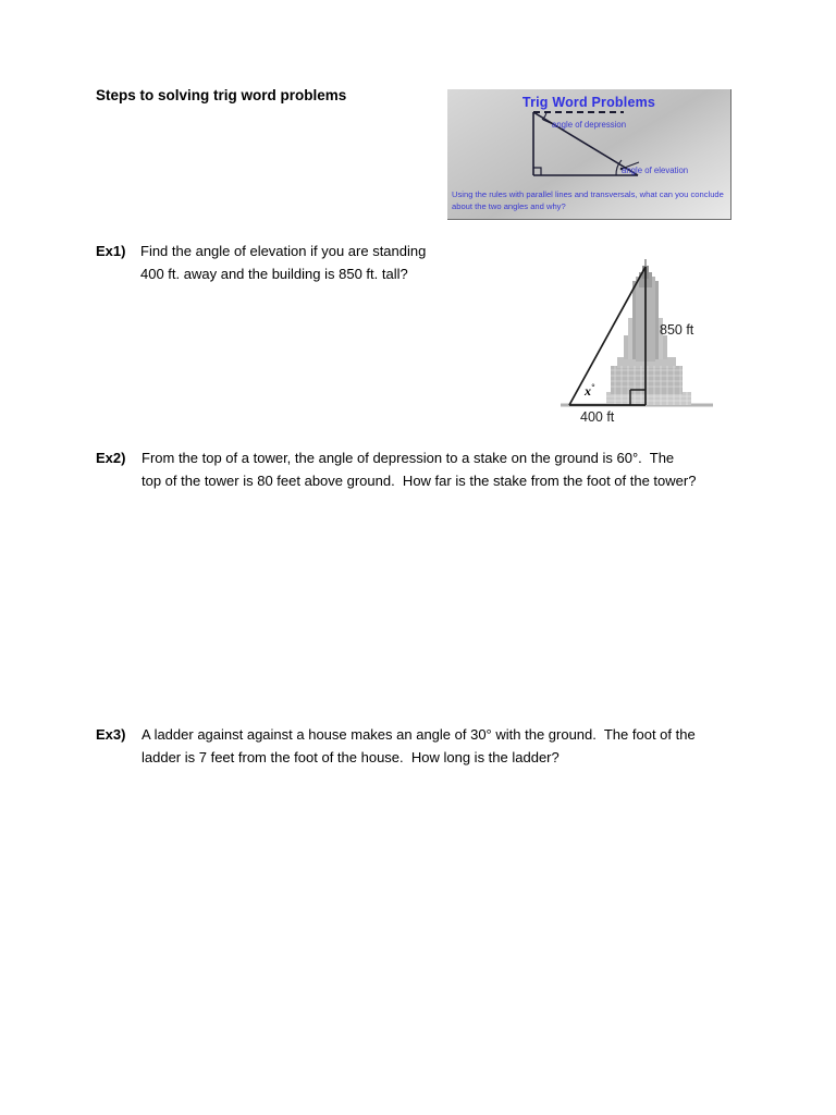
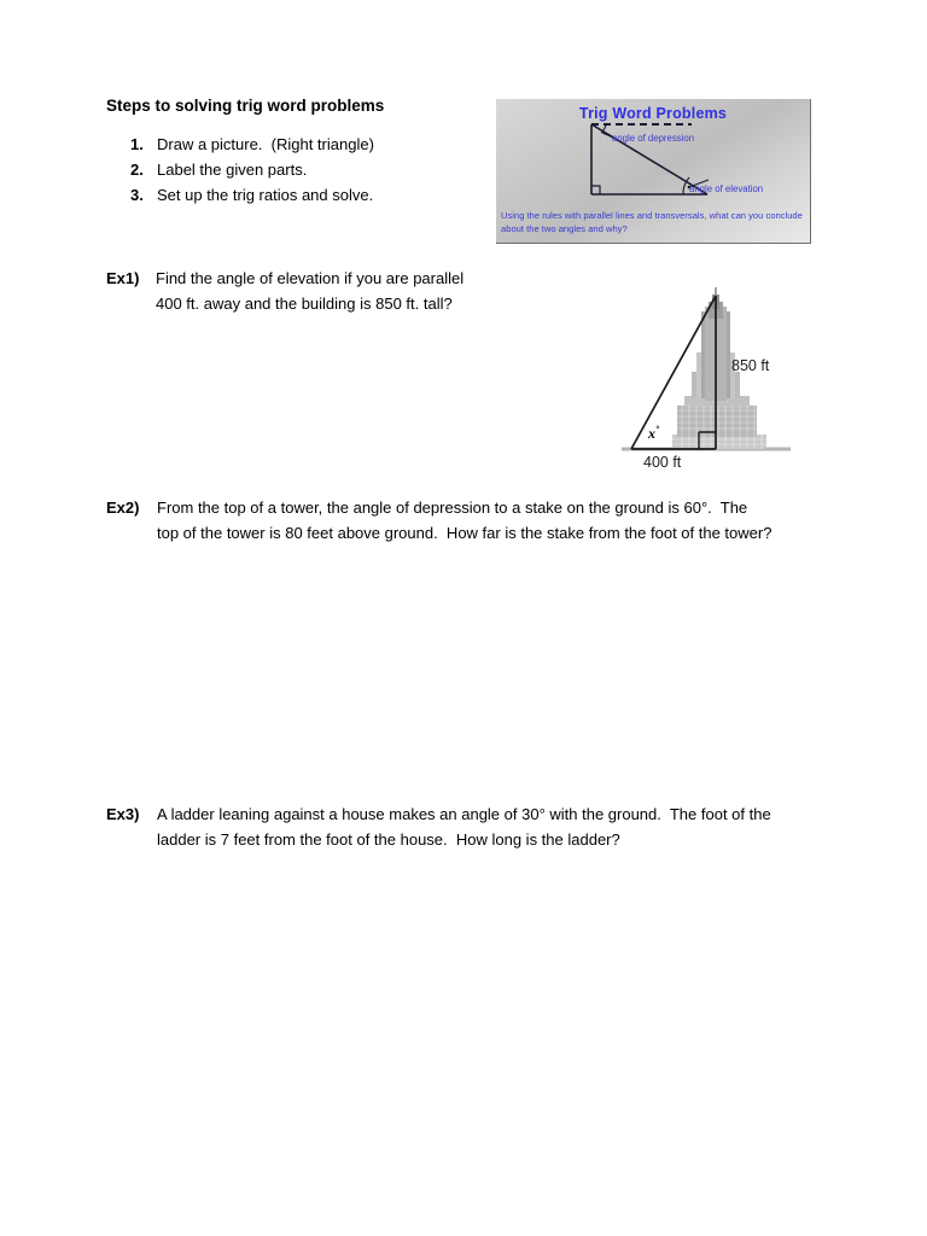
  Steps to solving trig word problems
+ 1.
+ Draw a picture. (Right triangle)
+ 2.
+ Label the given parts.
+ 3.
+ Set up the trig ratios and solve.
  Trig Word Problems
  angle of depression
  angle of elevation
  Using the rules with parallel lines and transversals, what can you conclude about the two angles and why?
  Ex1)
- Find the angle of elevation if you are standing
+ Find the angle of elevation if you are parallel
  400 ft. away and the building is 850 ft. tall?
  x°
  850 ft
  400 ft
  Ex2)
  From the top of a tower, the angle of depression to a stake on the ground is 60°. The
  top of the tower is 80 feet above ground. How far is the stake from the foot of the tower?
  Ex3)
- A ladder against against a house makes an angle of 30° with the ground. The foot of the
+ A ladder leaning against a house makes an angle of 30° with the ground. The foot of the
  ladder is 7 feet from the foot of the house. How long is the ladder?
